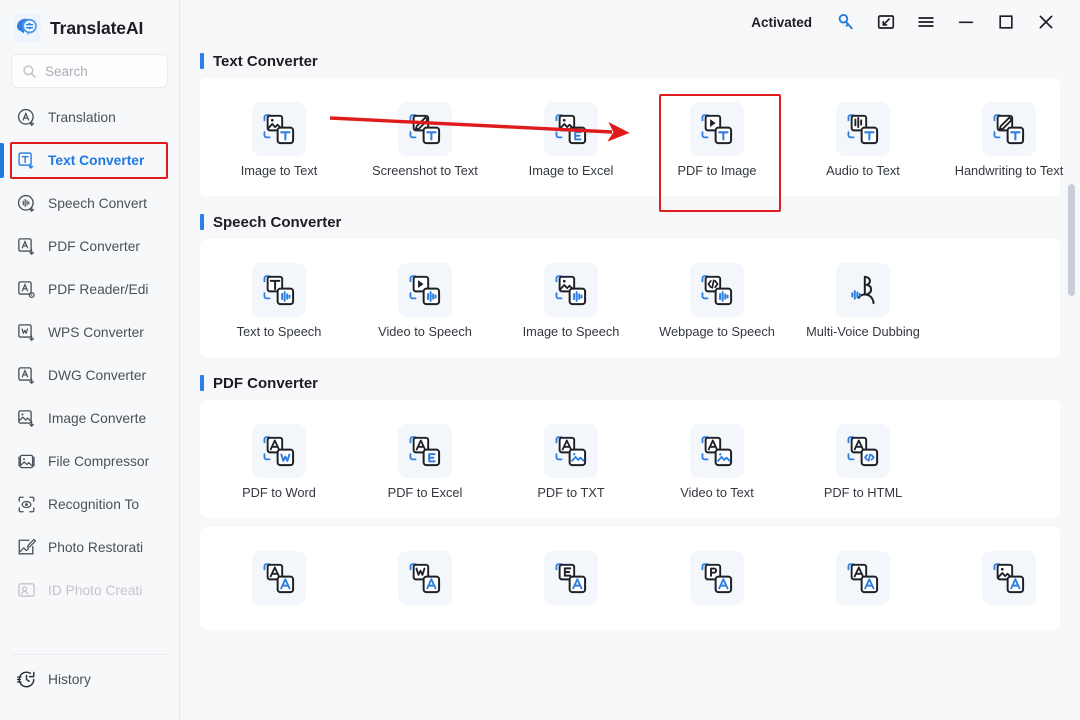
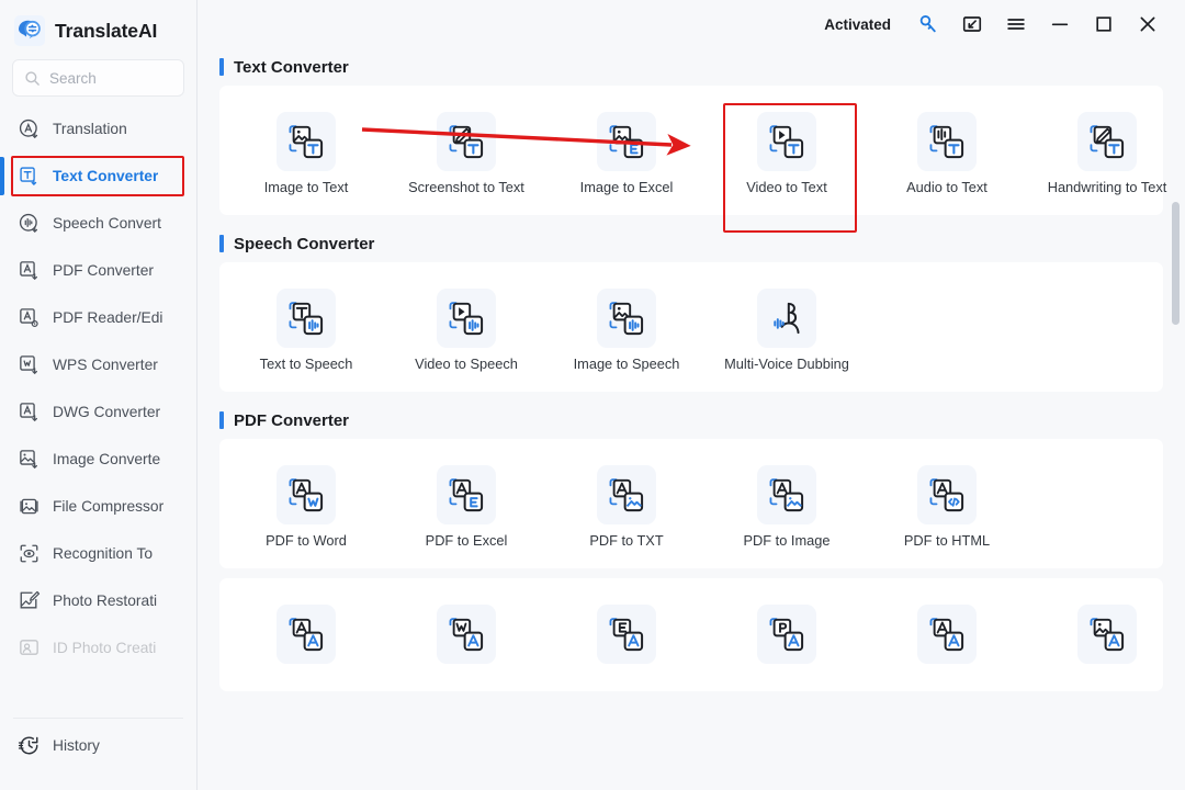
  TranslateAI
  Search
  Translation
  Text Converter
  Speech Convert
  PDF Converter
  PDF Reader/Edi
  WPS Converter
  DWG Converter
  Image Converte
  File Compressor
  Recognition To
  Photo Restorati
  ID Photo Creati
  History
  Activated
  Text Converter
  Image to Text
  Screenshot to Text
  Image to Excel
- PDF to Image
+ Video to Text
  Audio to Text
  Handwriting to Text
  Speech Converter
  Text to Speech
  Video to Speech
  Image to Speech
- Webpage to Speech
  Multi-Voice Dubbing
  PDF Converter
  PDF to Word
  PDF to Excel
  PDF to TXT
- Video to Text
+ PDF to Image
  PDF to HTML
